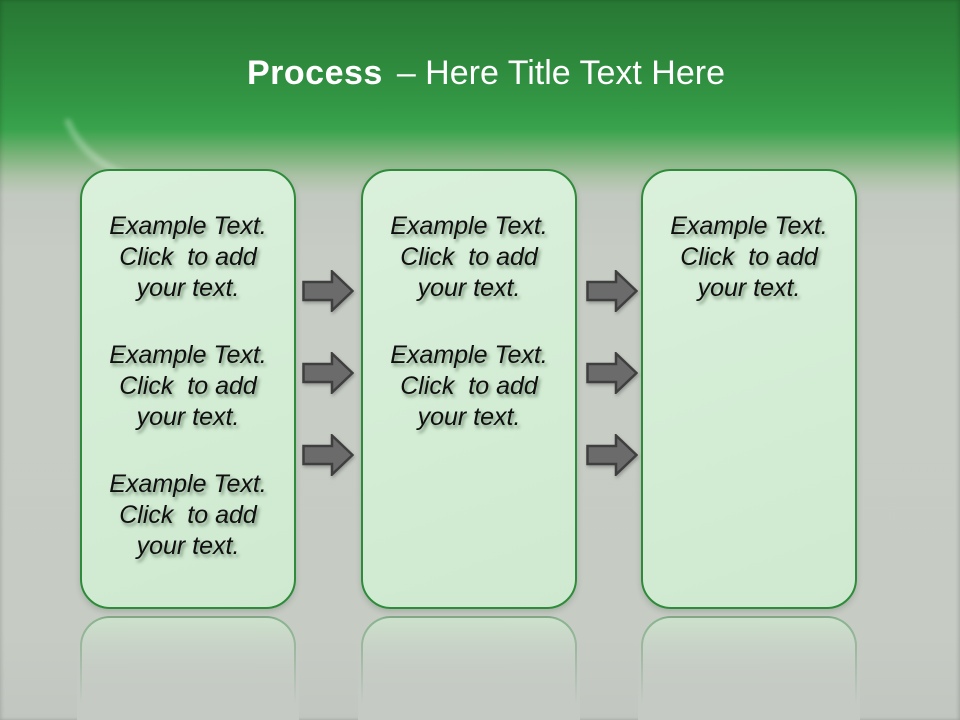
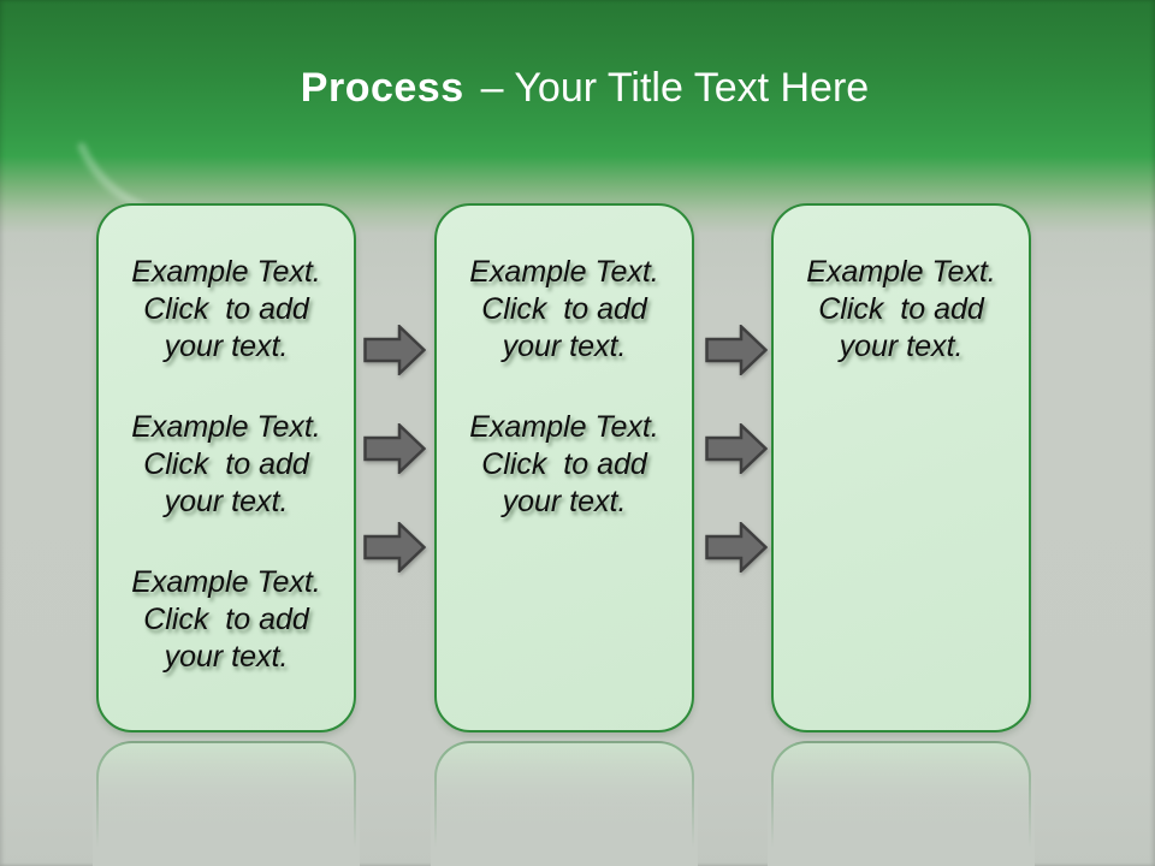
- Process – Here Title Text Here
+ Process – Your Title Text Here
  Example Text.
  Click to add
  your text.
  Example Text.
  Click to add
  your text.
  Example Text.
  Click to add
  your text.
  Example Text.
  Click to add
  your text.
  Example Text.
  Click to add
  your text.
  Example Text.
  Click to add
  your text.
